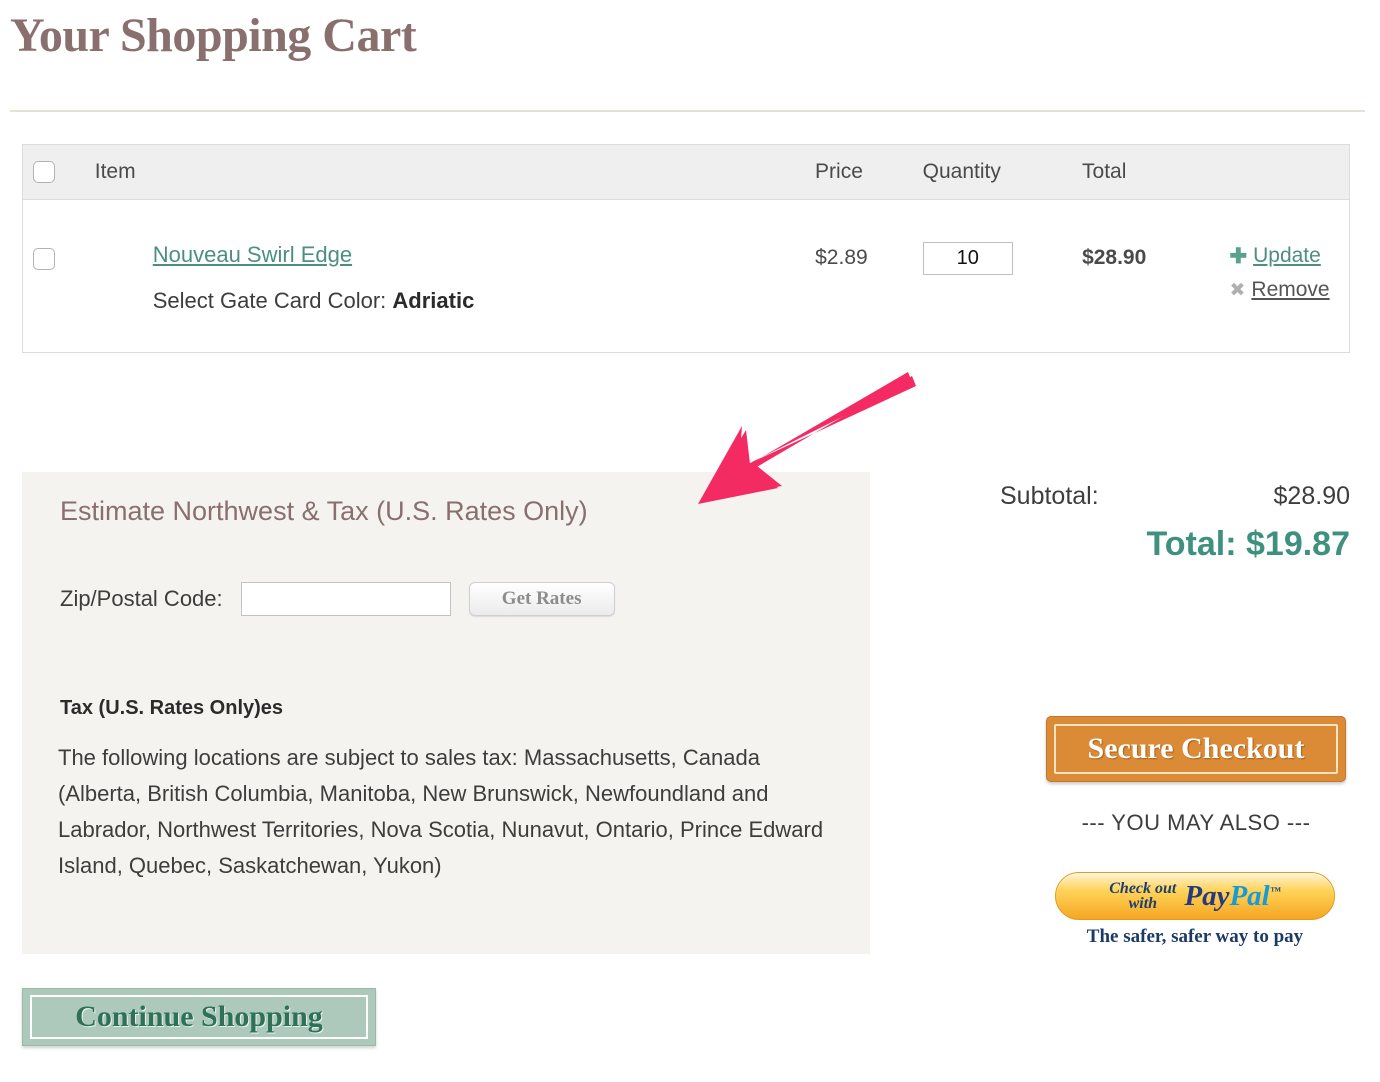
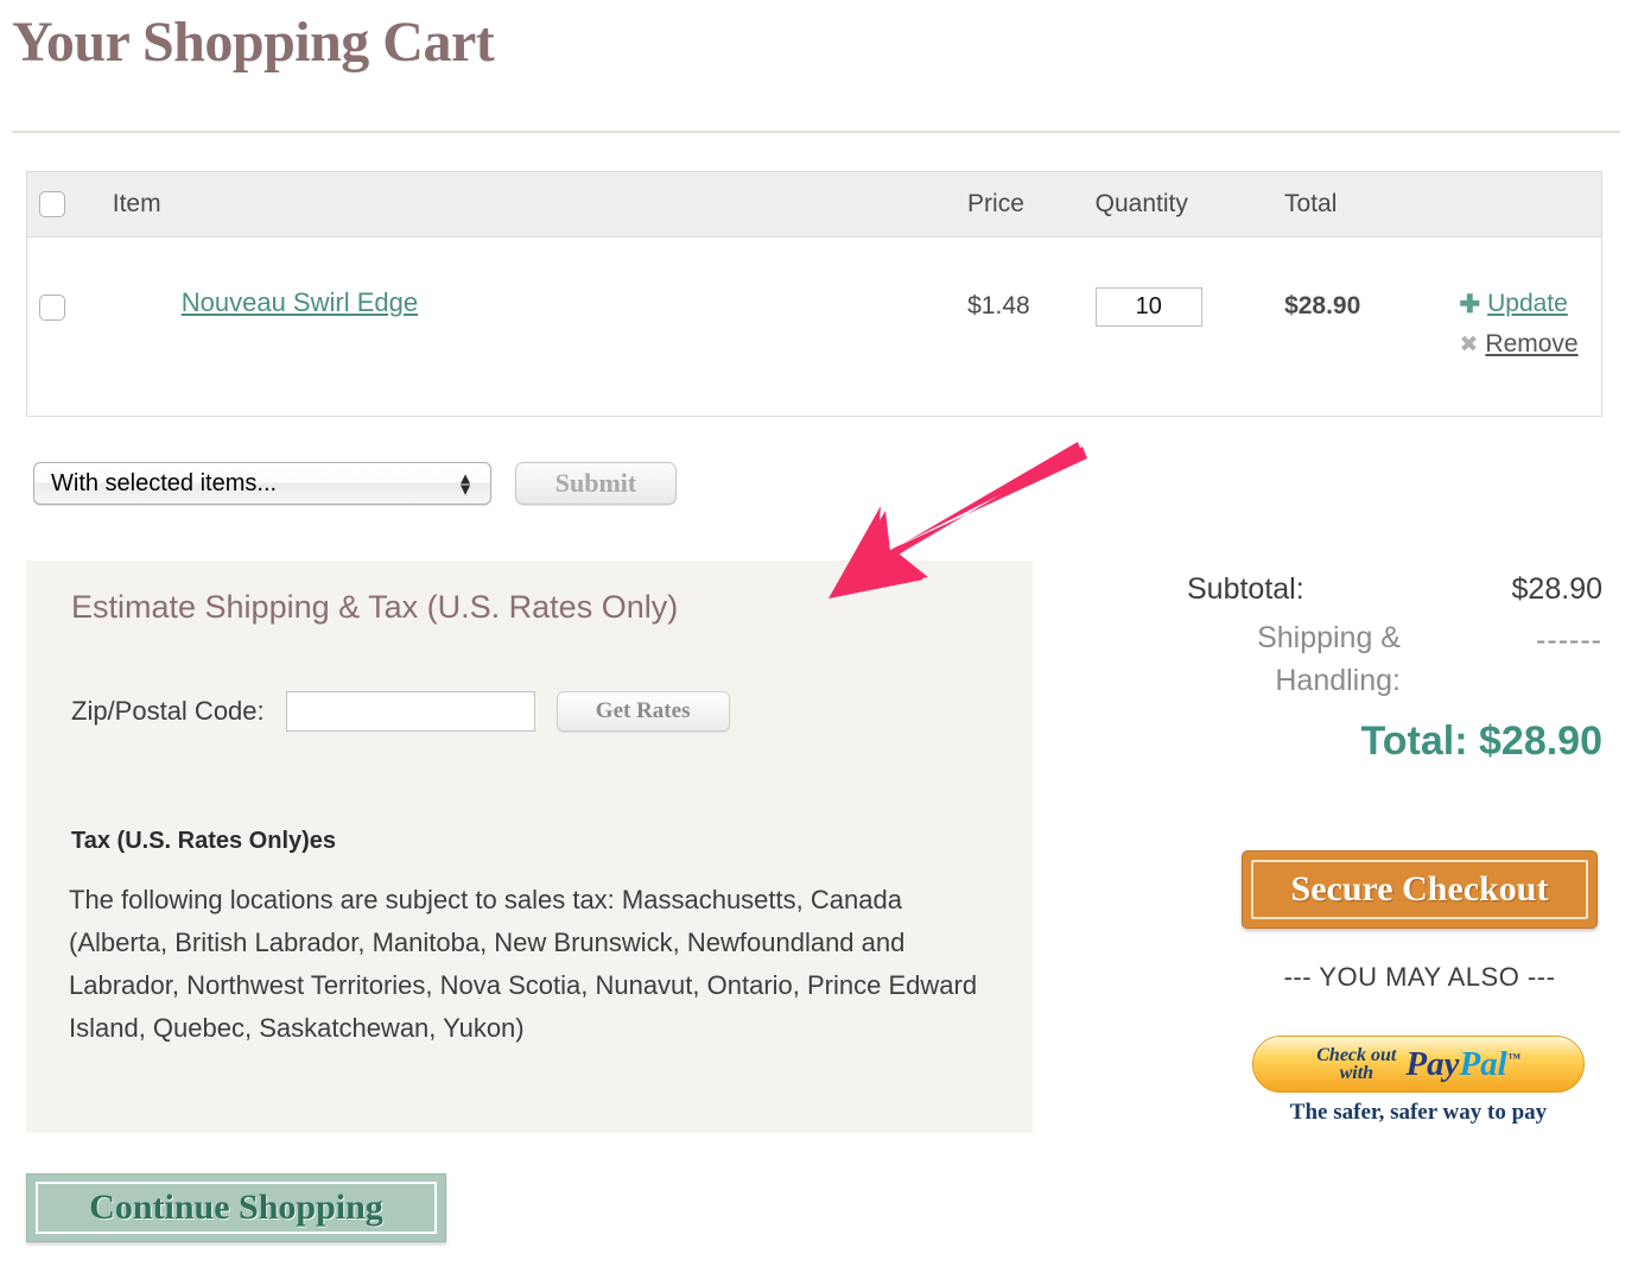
  Your Shopping Cart
  Item
  Price
  Quantity
  Total
  Nouveau Swirl Edge
- Select Gate Card Color: Adriatic
- $2.89
+ $1.48
  10
  $28.90
  ✚
  Update
  ✖
  Remove
+ With selected items...
+ ▲
+ ▼
+ Submit
- Estimate Northwest & Tax (U.S. Rates Only)
+ Estimate Shipping & Tax (U.S. Rates Only)
  Zip/Postal Code:
  Get Rates
  Tax (U.S. Rates Only)es
- The following locations are subject to sales tax: Massachusetts, Canada (Alberta, British Columbia, Manitoba, New Brunswick, Newfoundland and Labrador, Northwest Territories, Nova Scotia, Nunavut, Ontario, Prince Edward Island, Quebec, Saskatchewan, Yukon)
+ The following locations are subject to sales tax: Massachusetts, Canada (Alberta, British Labrador, Manitoba, New Brunswick, Newfoundland and Labrador, Northwest Territories, Nova Scotia, Nunavut, Ontario, Prince Edward Island, Quebec, Saskatchewan, Yukon)
  Subtotal:
  $28.90
+ Shipping & Handling:
+ ------
- Total: $19.87
+ Total: $28.90
  Secure Checkout
  --- YOU MAY ALSO ---
  Check out
  with
  PayPal™
  The safer, safer way to pay
  Continue Shopping
